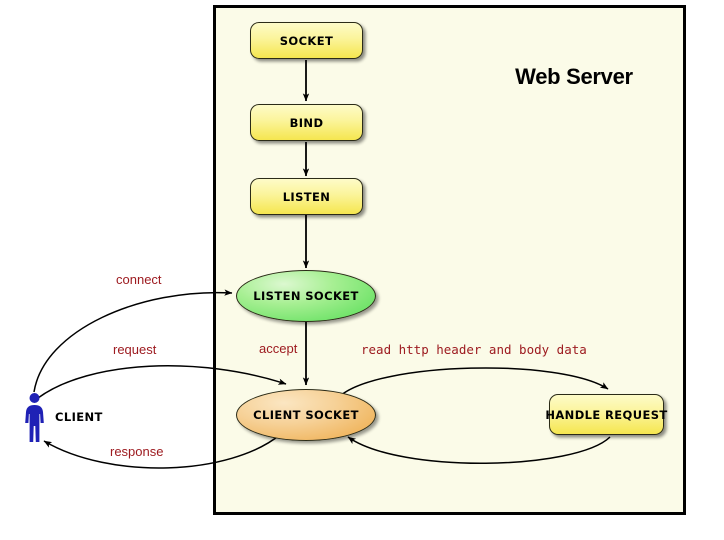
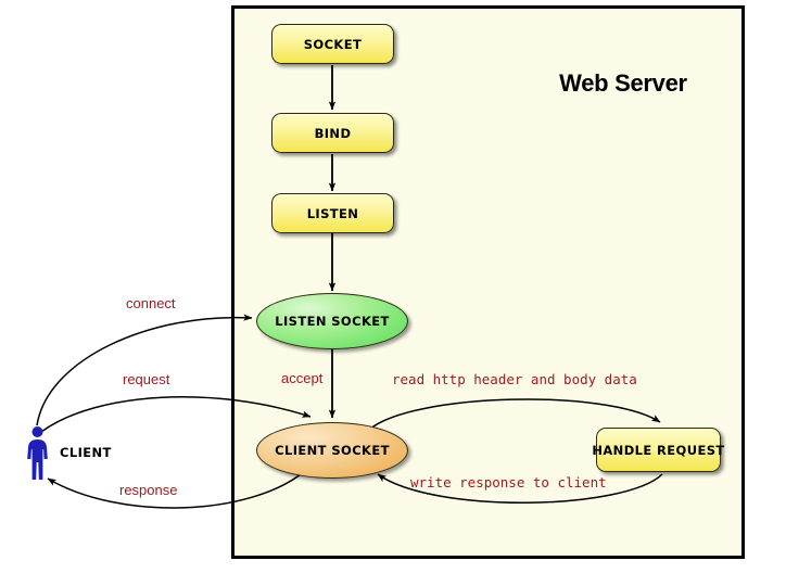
  Web Server
  SOCKET
  BIND
  LISTEN
  LISTEN SOCKET
  CLIENT SOCKET
  HANDLE REQUEST
  connect
  accept
  request
  response
  read http header and body data
+ write response to client
  CLIENT
